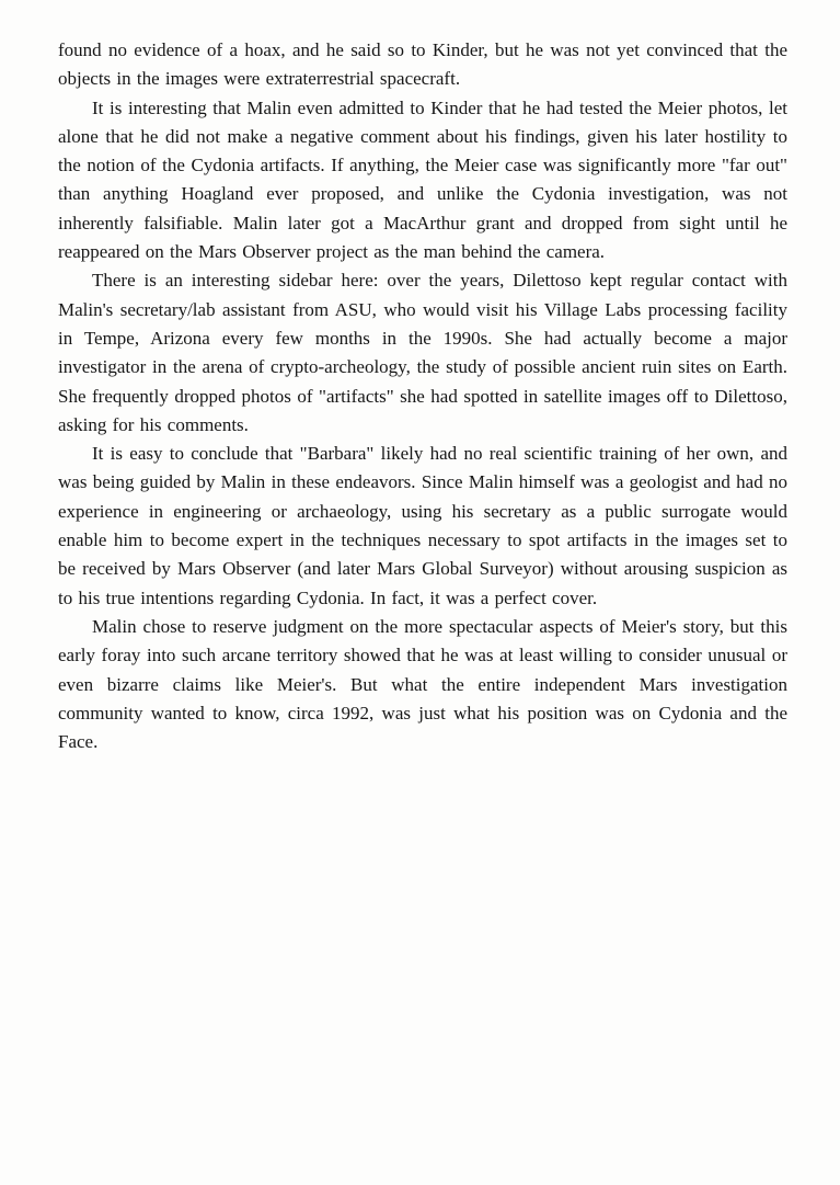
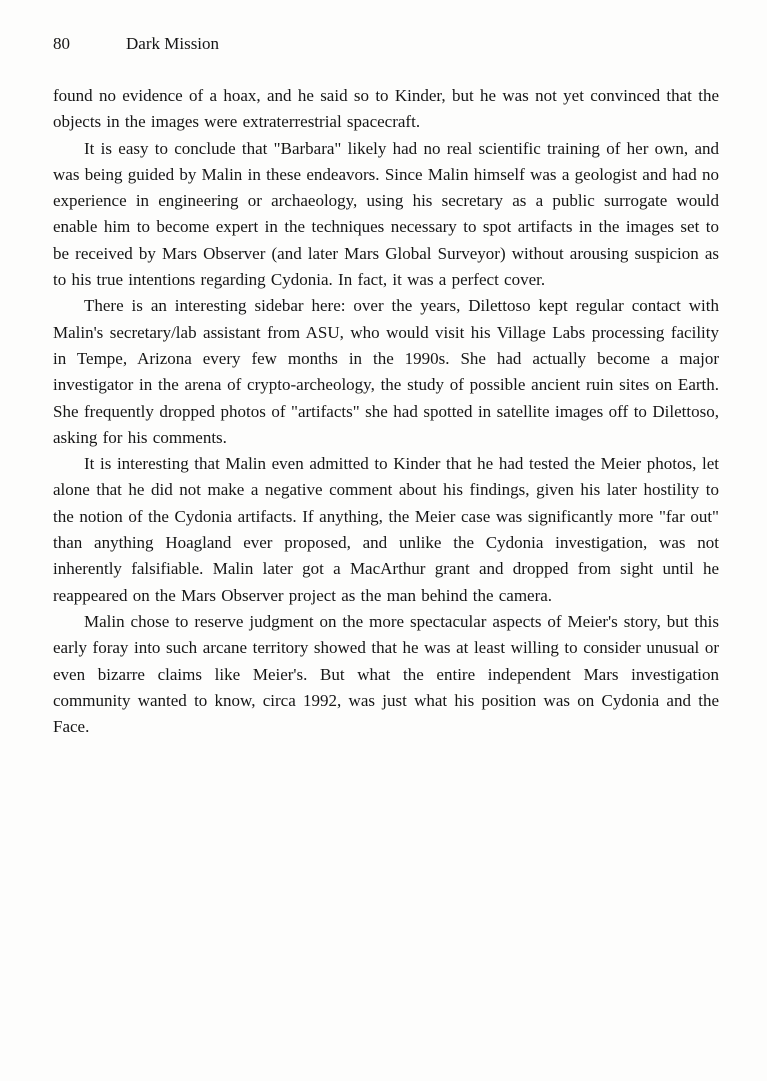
+ 80
+ Dark Mission
  found no evidence of a hoax, and he said so to Kinder, but he was not yet convinced that the objects in the images were extraterrestrial spacecraft.
- It is interesting that Malin even admitted to Kinder that he had tested the Meier photos, let alone that he did not make a negative comment about his findings, given his later hostility to the notion of the Cydonia artifacts. If anything, the Meier case was significantly more "far out" than anything Hoagland ever proposed, and unlike the Cydonia investigation, was not inherently falsifiable. Malin later got a MacArthur grant and dropped from sight until he reappeared on the Mars Observer project as the man behind the camera.
+ It is easy to conclude that "Barbara" likely had no real scientific training of her own, and was being guided by Malin in these endeavors. Since Malin himself was a geologist and had no experience in engineering or archaeology, using his secretary as a public surrogate would enable him to become expert in the techniques necessary to spot artifacts in the images set to be received by Mars Observer (and later Mars Global Surveyor) without arousing suspicion as to his true intentions regarding Cydonia. In fact, it was a perfect cover.
  There is an interesting sidebar here: over the years, Dilettoso kept regular contact with Malin's secretary/lab assistant from ASU, who would visit his Village Labs processing facility in Tempe, Arizona every few months in the 1990s. She had actually become a major investigator in the arena of crypto-archeology, the study of possible ancient ruin sites on Earth. She frequently dropped photos of "artifacts" she had spotted in satellite images off to Dilettoso, asking for his comments.
- It is easy to conclude that "Barbara" likely had no real scientific training of her own, and was being guided by Malin in these endeavors. Since Malin himself was a geologist and had no experience in engineering or archaeology, using his secretary as a public surrogate would enable him to become expert in the techniques necessary to spot artifacts in the images set to be received by Mars Observer (and later Mars Global Surveyor) without arousing suspicion as to his true intentions regarding Cydonia. In fact, it was a perfect cover.
+ It is interesting that Malin even admitted to Kinder that he had tested the Meier photos, let alone that he did not make a negative comment about his findings, given his later hostility to the notion of the Cydonia artifacts. If anything, the Meier case was significantly more "far out" than anything Hoagland ever proposed, and unlike the Cydonia investigation, was not inherently falsifiable. Malin later got a MacArthur grant and dropped from sight until he reappeared on the Mars Observer project as the man behind the camera.
  Malin chose to reserve judgment on the more spectacular aspects of Meier's story, but this early foray into such arcane territory showed that he was at least willing to consider unusual or even bizarre claims like Meier's. But what the entire independent Mars investigation community wanted to know, circa 1992, was just what his position was on Cydonia and the Face.
